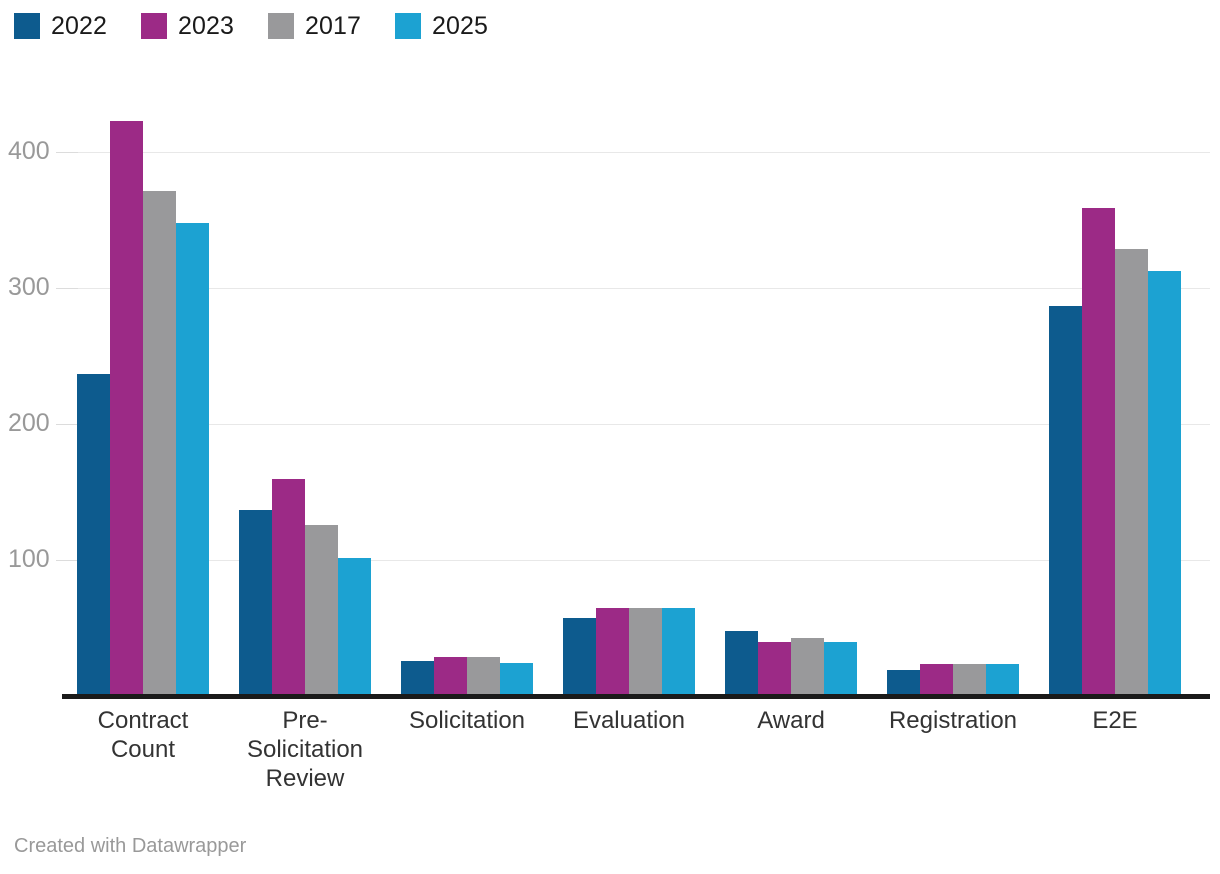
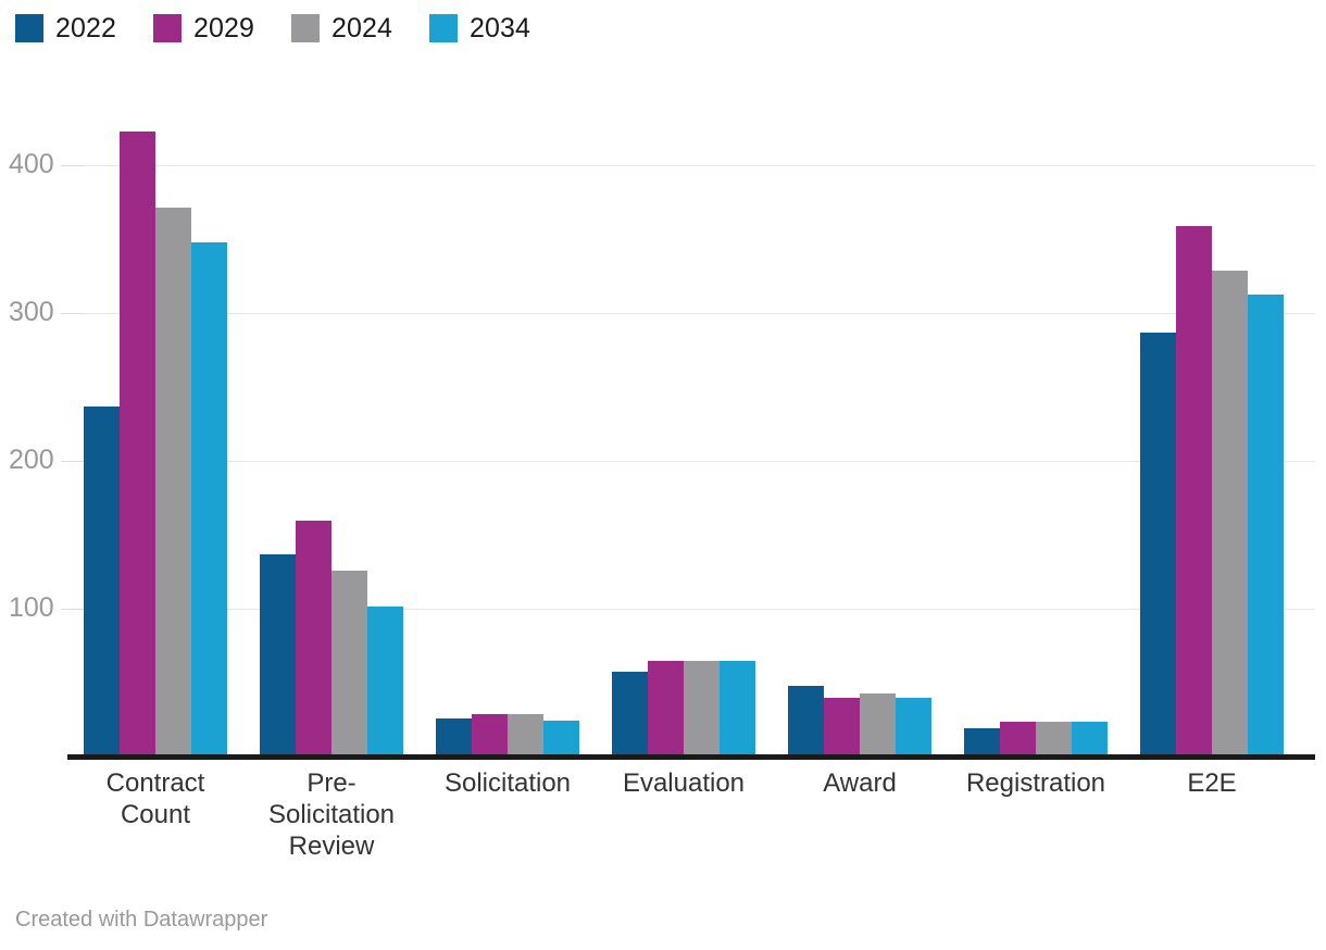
  2022
- 2023
+ 2029
- 2017
+ 2024
- 2025
+ 2034
  100
  200
  300
  400
  Contract
  Count
  Pre-
  Solicitation
  Review
  Solicitation
  Evaluation
  Award
  Registration
  E2E
  Created with Datawrapper
